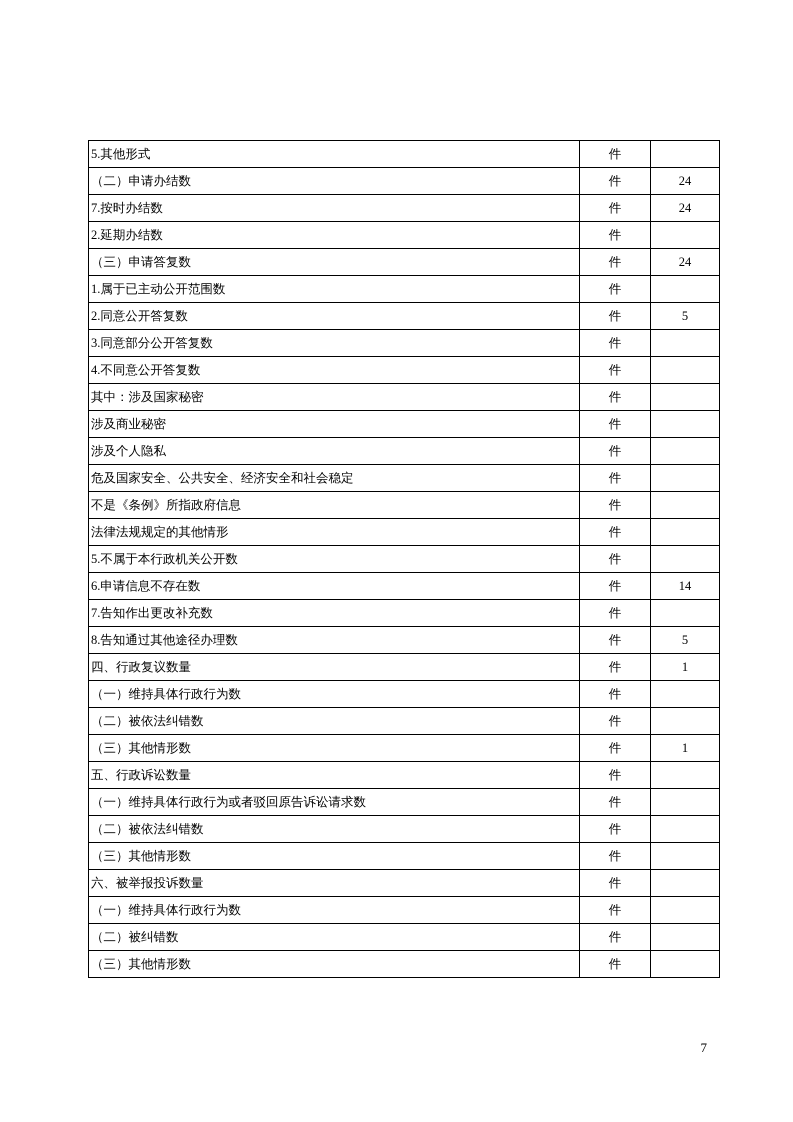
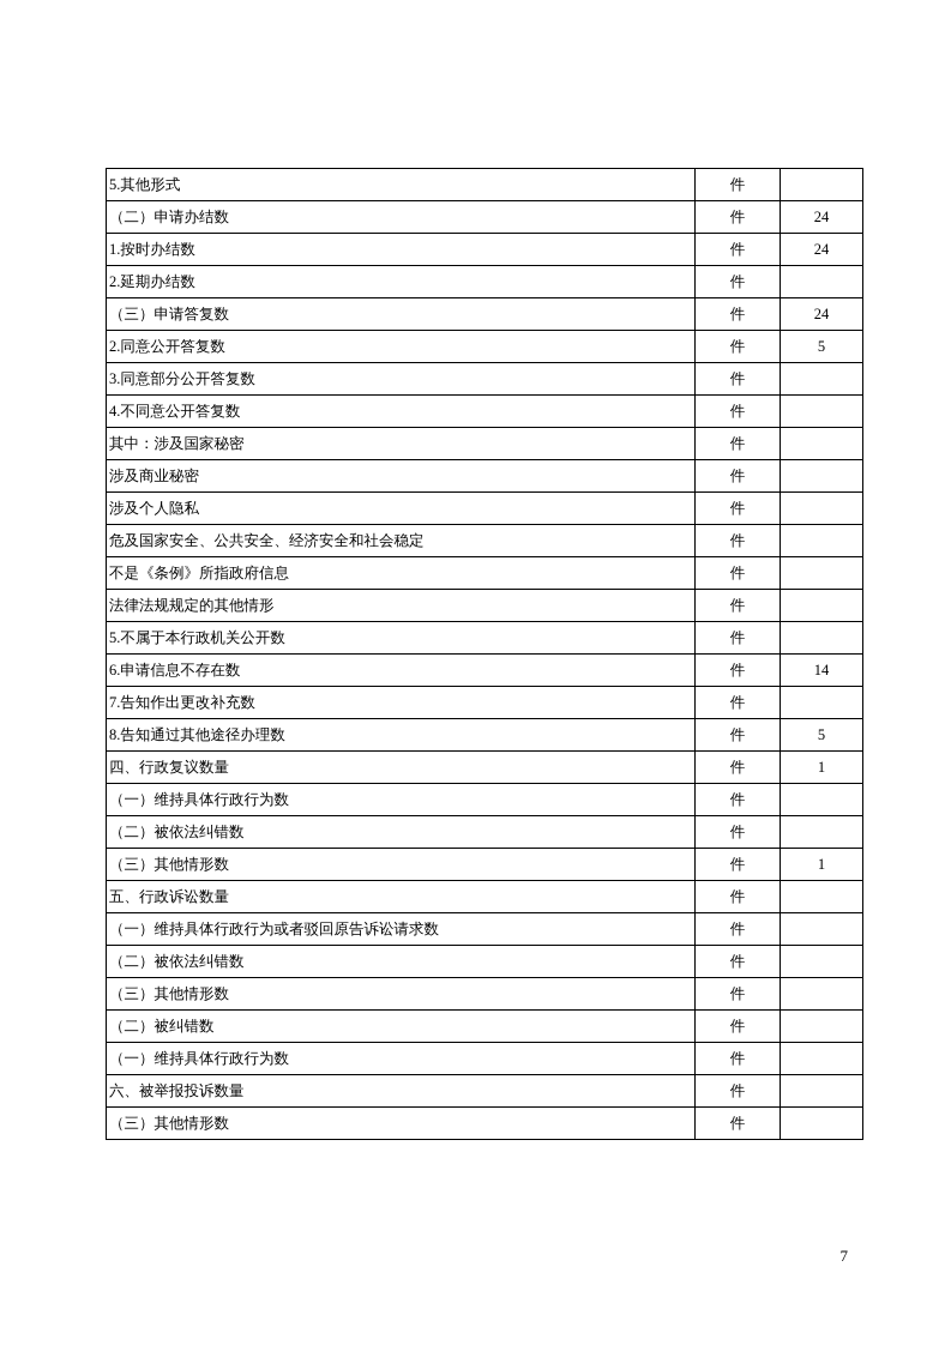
  5.其他形式	件
  （二）申请办结数	件	24
- 7.按时办结数	件	24
+ 1.按时办结数	件	24
  2.延期办结数	件
  （三）申请答复数	件	24
- 1.属于已主动公开范围数	件
  2.同意公开答复数	件	5
  3.同意部分公开答复数	件
  4.不同意公开答复数	件
  其中：涉及国家秘密	件
  涉及商业秘密	件
  涉及个人隐私	件
  危及国家安全、公共安全、经济安全和社会稳定	件
  不是《条例》所指政府信息	件
  法律法规规定的其他情形	件
  5.不属于本行政机关公开数	件
  6.申请信息不存在数	件	14
  7.告知作出更改补充数	件
  8.告知通过其他途径办理数	件	5
  四、行政复议数量	件	1
  （一）维持具体行政行为数	件
  （二）被依法纠错数	件
  （三）其他情形数	件	1
  五、行政诉讼数量	件
  （一）维持具体行政行为或者驳回原告诉讼请求数	件
  （二）被依法纠错数	件
  （三）其他情形数	件
- 六、被举报投诉数量	件
+ （二）被纠错数	件
  （一）维持具体行政行为数	件
- （二）被纠错数	件
+ 六、被举报投诉数量	件
  （三）其他情形数	件
  7
